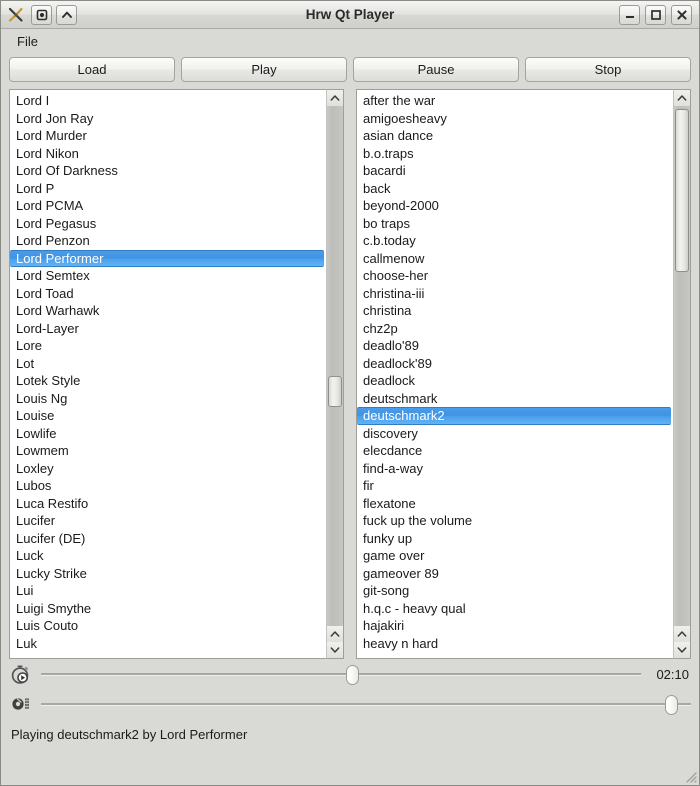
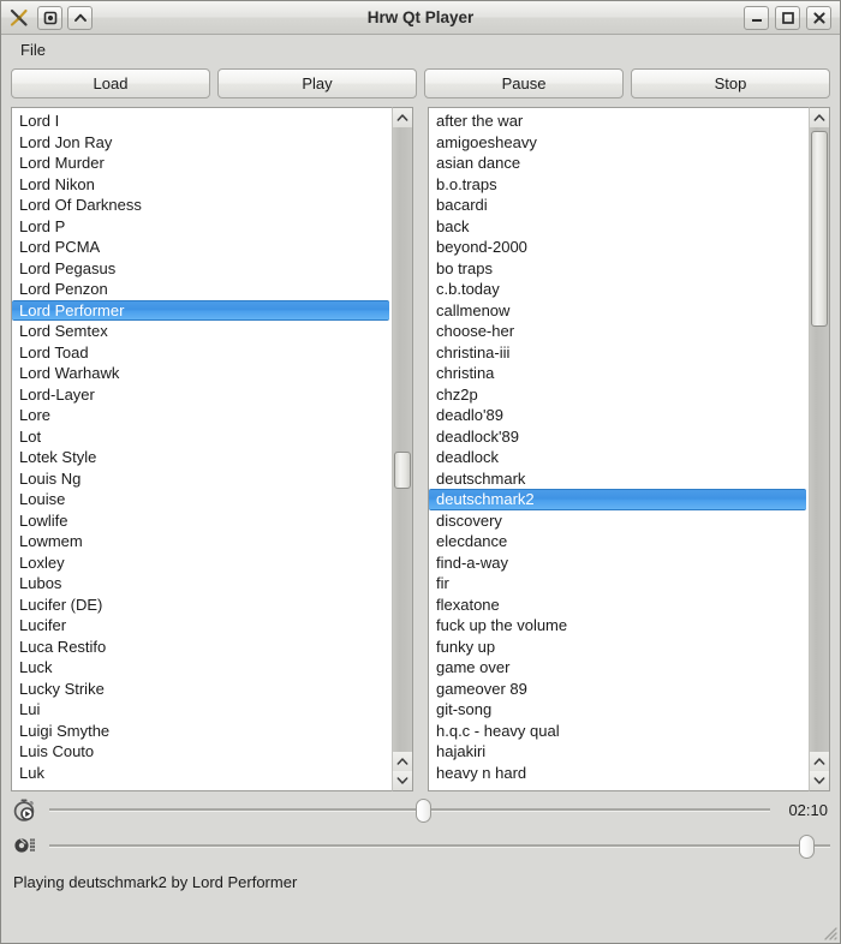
  Hrw Qt Player
  File
  Load
  Play
  Pause
  Stop
  Lord I
  Lord Jon Ray
  Lord Murder
  Lord Nikon
  Lord Of Darkness
  Lord P
  Lord PCMA
  Lord Pegasus
  Lord Penzon
  Lord Performer
  Lord Semtex
  Lord Toad
  Lord Warhawk
  Lord-Layer
  Lore
  Lot
  Lotek Style
  Louis Ng
  Louise
  Lowlife
  Lowmem
  Loxley
  Lubos
- Luca Restifo
+ Lucifer (DE)
  Lucifer
- Lucifer (DE)
+ Luca Restifo
  Luck
  Lucky Strike
  Lui
  Luigi Smythe
  Luis Couto
  Luk
  after the war
  amigoesheavy
  asian dance
  b.o.traps
  bacardi
  back
  beyond-2000
  bo traps
  c.b.today
  callmenow
  choose-her
  christina-iii
  christina
  chz2p
  deadlo'89
  deadlock'89
  deadlock
  deutschmark
  deutschmark2
  discovery
  elecdance
  find-a-way
  fir
  flexatone
  fuck up the volume
  funky up
  game over
  gameover 89
  git-song
  h.q.c - heavy qual
  hajakiri
  heavy n hard
  02:10
  Playing deutschmark2 by Lord Performer
